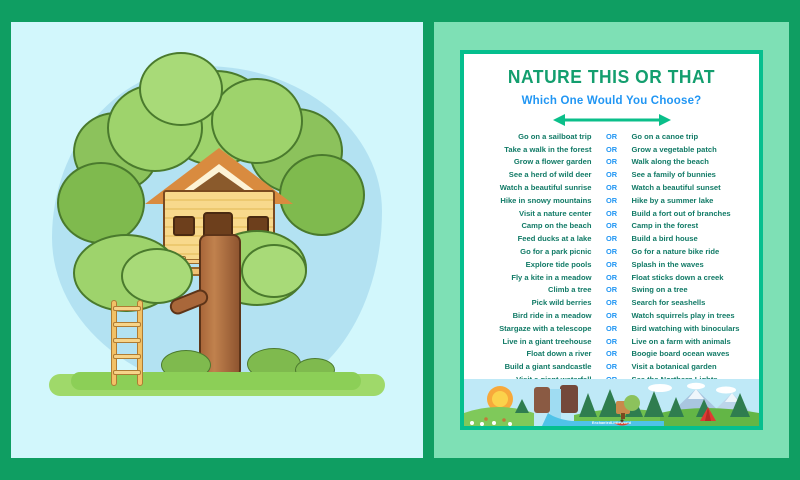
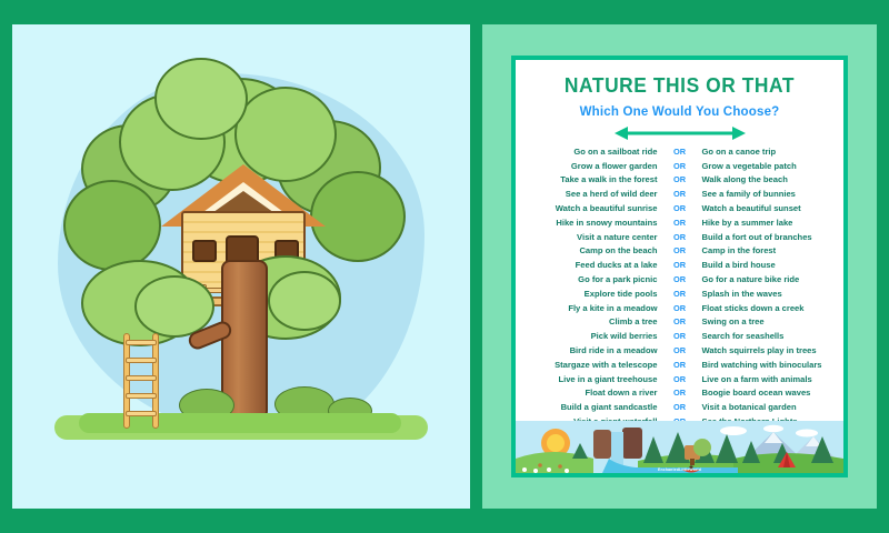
  NATURE THIS OR THAT
  Which One Would You Choose?
- Go on a sailboat trip
+ Go on a sailboat ride
  OR
  Go on a canoe trip
- Take a walk in the forest
+ Grow a flower garden
  OR
  Grow a vegetable patch
- Grow a flower garden
+ Take a walk in the forest
  OR
  Walk along the beach
  See a herd of wild deer
  OR
  See a family of bunnies
  Watch a beautiful sunrise
  OR
  Watch a beautiful sunset
  Hike in snowy mountains
  OR
  Hike by a summer lake
  Visit a nature center
  OR
  Build a fort out of branches
  Camp on the beach
  OR
  Camp in the forest
  Feed ducks at a lake
  OR
  Build a bird house
  Go for a park picnic
  OR
  Go for a nature bike ride
  Explore tide pools
  OR
  Splash in the waves
  Fly a kite in a meadow
  OR
  Float sticks down a creek
  Climb a tree
  OR
  Swing on a tree
  Pick wild berries
  OR
  Search for seashells
  Bird ride in a meadow
  OR
  Watch squirrels play in trees
  Stargaze with a telescope
  OR
  Bird watching with binoculars
  Live in a giant treehouse
  OR
  Live on a farm with animals
  Float down a river
  OR
  Boogie board ocean waves
  Build a giant sandcastle
  OR
  Visit a botanical garden
